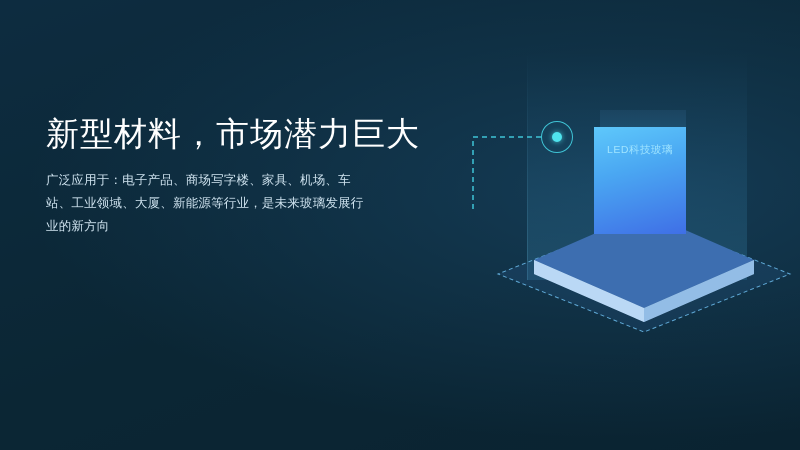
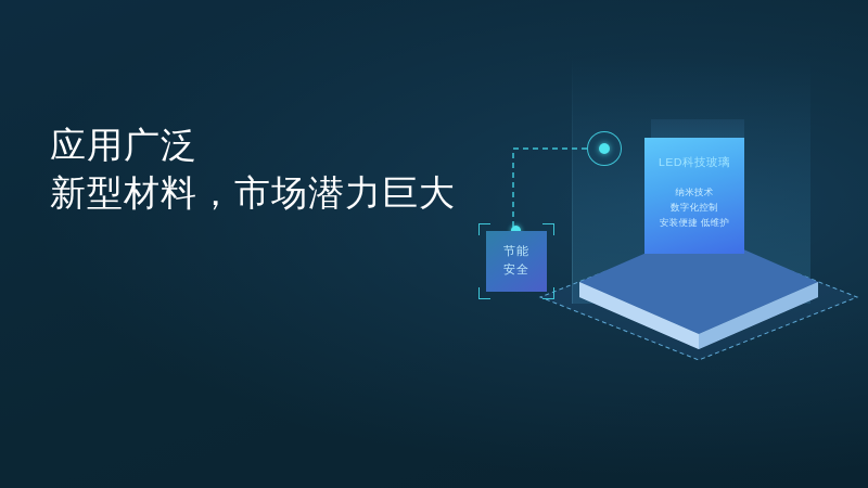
  LED科技玻璃
+ 纳米技术
+ 数字化控制
+ 安装便捷 低维护
+ 节能
+ 安全
+ 应用广泛
  新型材料，市场潜力巨大
- 广泛应用于：电子产品、商场写字楼、家具、机场、车站、工业领域、大厦、新能源等行业，是未来玻璃发展行业的新方向
